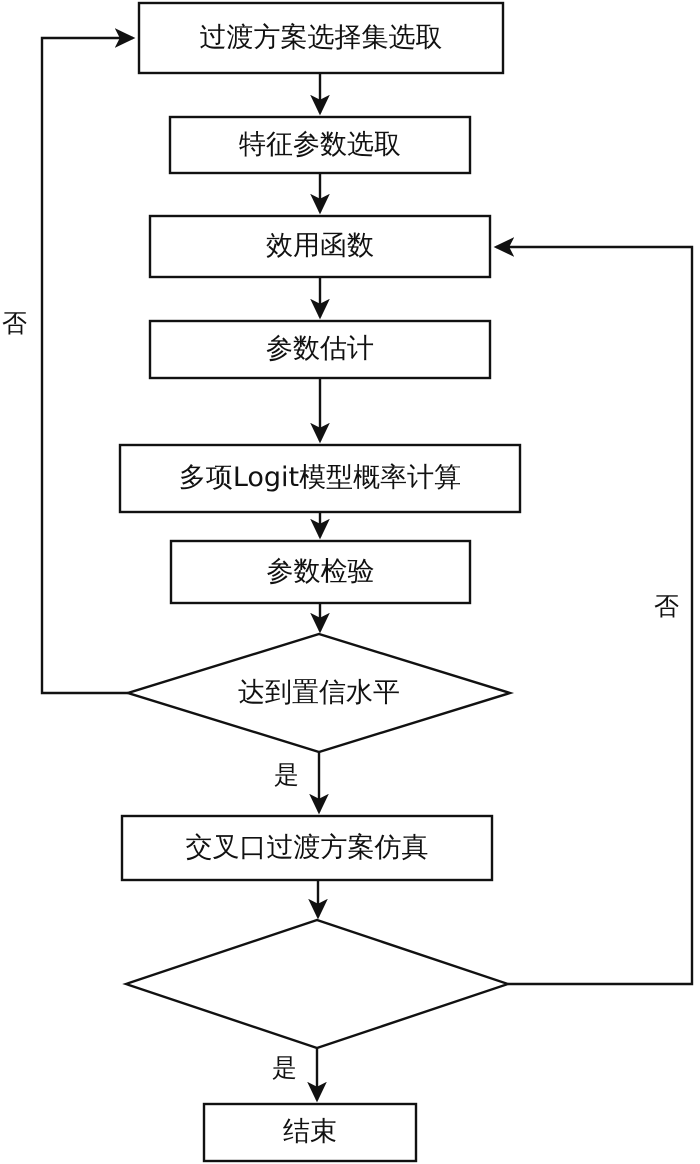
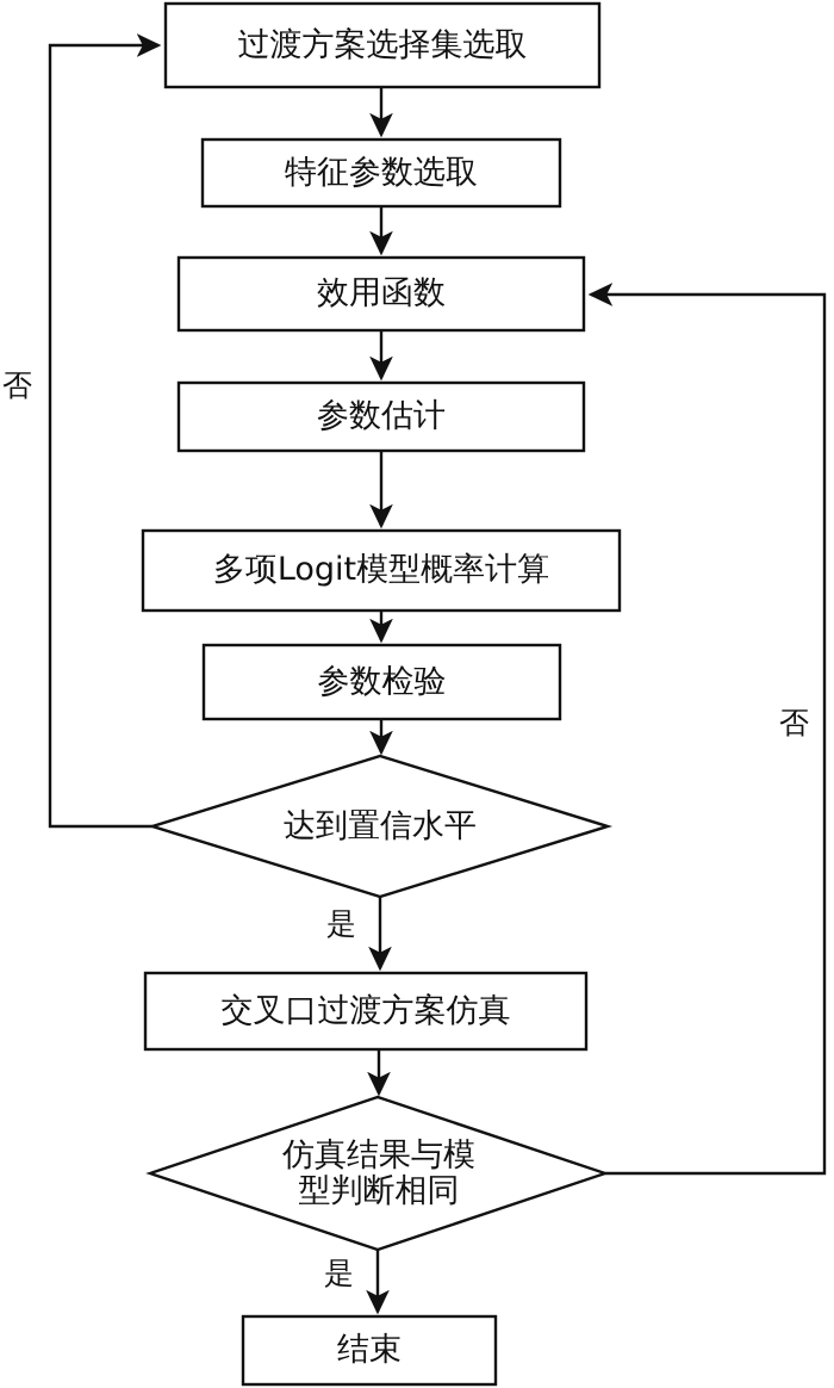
  过渡方案选择集选取
  特征参数选取
  效用函数
  参数估计
  多项Logit模型概率计算
  参数检验
  达到置信水平
  交叉口过渡方案仿真
+ 仿真结果与模
+ 型判断相同
  结束
  是
  是
